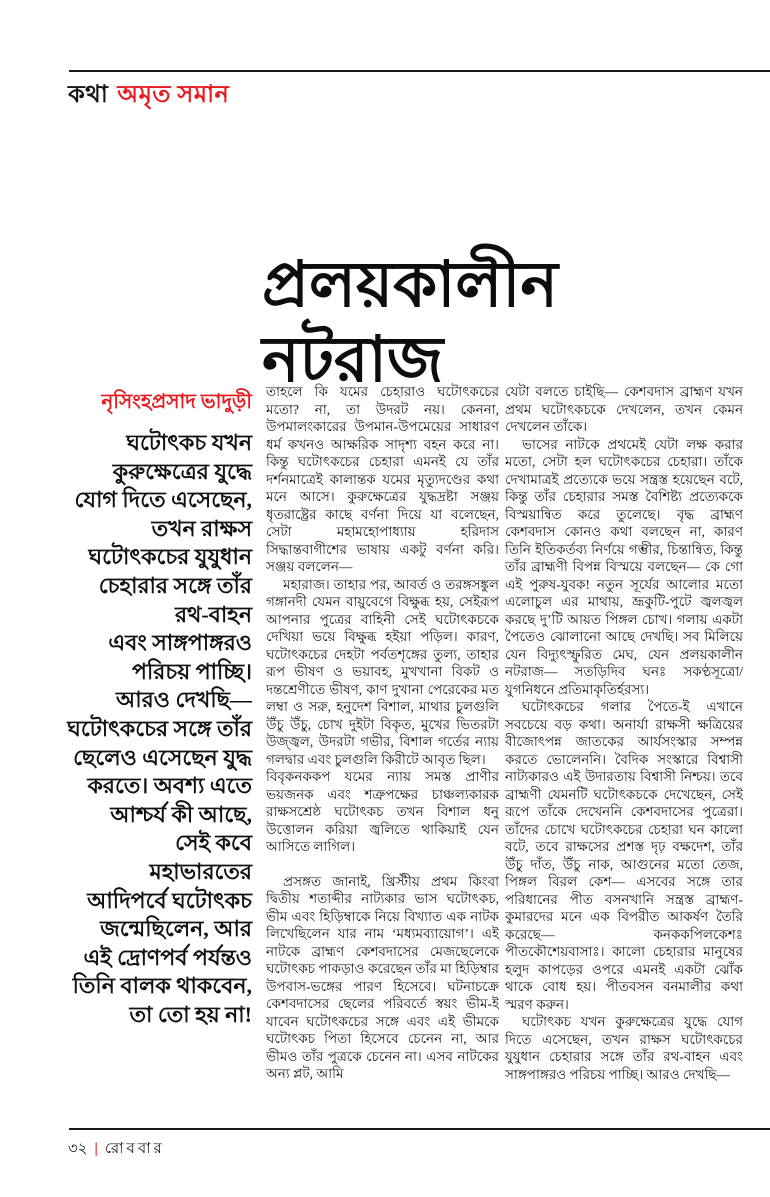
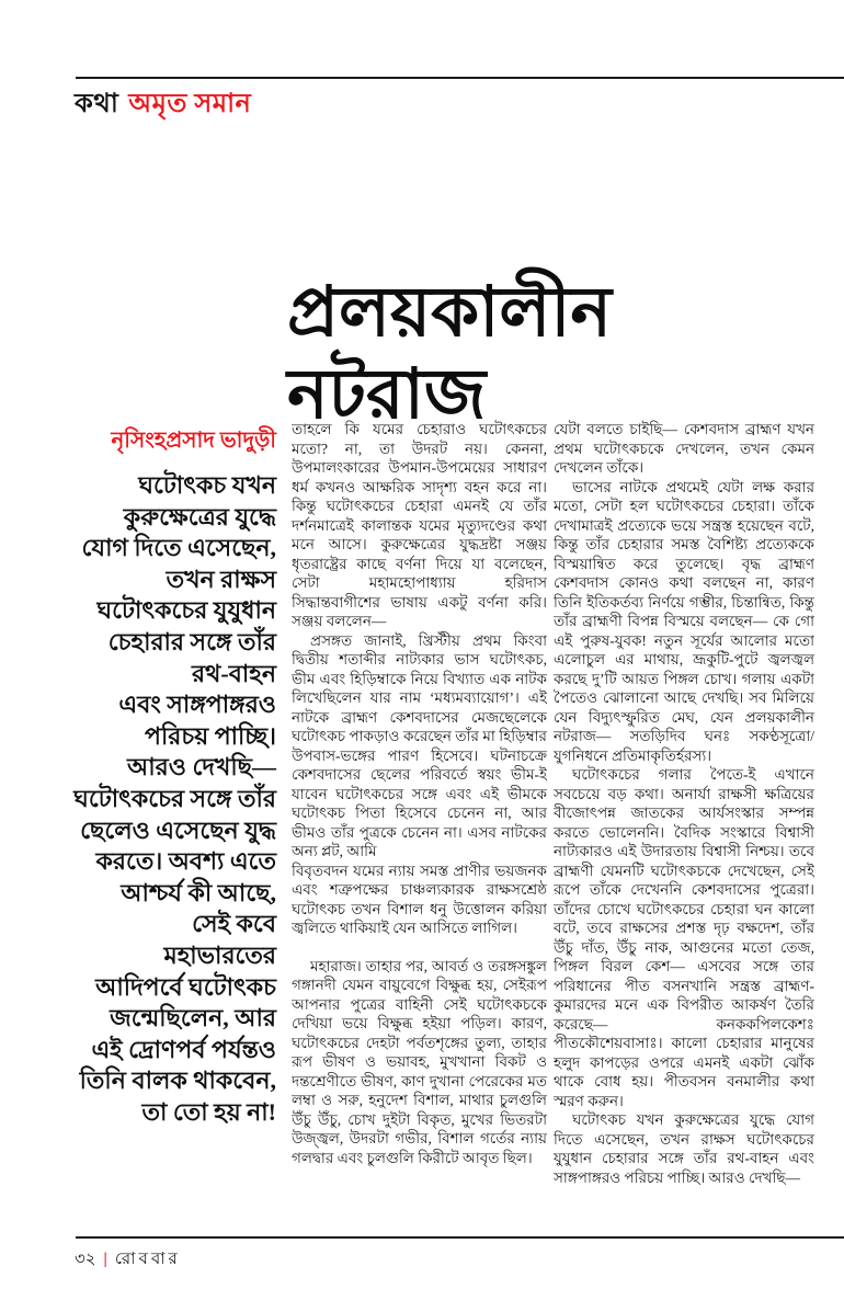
  কথা অমৃত সমান
  প্রলয়কালীন
  নটরাজ
  নৃসিংহপ্রসাদ ভাদুড়ী
  ঘটোৎকচ যখন
  কুরুক্ষেত্রের যুদ্ধে
  যোগ দিতে এসেছেন,
  তখন রাক্ষস
  ঘটোৎকচের যুযুধান
  চেহারার সঙ্গে তাঁর
  রথ-বাহন
  এবং সাঙ্গপাঙ্গরও
  পরিচয় পাচ্ছি।
  আরও দেখছি—
  ঘটোৎকচের সঙ্গে তাঁর
  ছেলেও এসেছেন যুদ্ধ
  করতে। অবশ্য এতে
  আশ্চর্য কী আছে,
  সেই কবে
  মহাভারতের
  আদিপর্বে ঘটোৎকচ
  জন্মেছিলেন, আর
  এই দ্রোণপর্ব পর্যন্তও
  তিনি বালক থাকবেন,
  তা তো হয় না!
  তাহলে কি যমের চেহারাও ঘটোৎকচের মতো? না, তা উদরট নয়। কেননা, উপমালংকারের উপমান-উপমেয়ের সাধারণ ধর্ম কখনও আক্ষরিক সাদৃশ্য বহন করে না। কিন্তু ঘটোৎকচের চেহারা এমনই যে তাঁর দর্শনমাত্রেই কালান্তক যমের মৃত্যুদণ্ডের কথা মনে আসে। কুরুক্ষেত্রের যুদ্ধদ্রষ্টা সঞ্জয় ধৃতরাষ্ট্রের কাছে বর্ণনা দিয়ে যা বলেছেন, সেটা মহামহোপাধ্যায় হরিদাস সিদ্ধান্তবাগীশের ভাষায় একটু বর্ণনা করি। সঞ্জয় বললেন—
- মহারাজ। তাহার পর, আবর্ত ও তরঙ্গসঙ্কুল গঙ্গানদী যেমন বায়ুবেগে বিক্ষুব্ধ হয়, সেইরূপ আপনার পুত্রের বাহিনী সেই ঘটোৎকচকে দেখিয়া ভয়ে বিক্ষুব্ধ হইয়া পড়িল। কারণ, ঘটোৎকচের দেহটা পর্বতশৃঙ্গের তুল্য, তাহার রূপ ভীষণ ও ভয়াবহ, মুখখানা বিকট ও দন্তশ্রেণীতে ভীষণ, কাণ দুখানা পেরেকের মত লম্বা ও সরু, হনুদেশ বিশাল, মাথার চুলগুলি উঁচু উঁচু, চোখ দুইটা বিকৃত, মুখের ভিতরটা উজ্জ্বল, উদরটা গভীর, বিশাল গর্তের ন্যায় গলদ্বার এবং চুলগুলি কিরীটে আবৃত ছিল।
+ প্রসঙ্গত জানাই, খ্রিস্টীয় প্রথম কিংবা দ্বিতীয় শতাব্দীর নাট্যকার ভাস ঘটোৎকচ, ভীম এবং হিড়িম্বাকে নিয়ে বিখ্যাত এক নাটক লিখেছিলেন যার নাম ‘মধ্যমব্যায়োগ’। এই নাটকে ব্রাহ্মণ কেশবদাসের মেজছেলেকে ঘটোৎকচ পাকড়াও করেছেন তাঁর মা হিড়িম্বার উপবাস-ভঙ্গের পারণ হিসেবে। ঘটনাচক্রে কেশবদাসের ছেলের পরিবর্তে স্বয়ং ভীম-ই যাবেন ঘটোৎকচের সঙ্গে এবং এই ভীমকে ঘটোৎকচ পিতা হিসেবে চেনেন না, আর ভীমও তাঁর পুত্রকে চেনেন না। এসব নাটকের অন্য প্লট, আমি
- বিবৃকনককপ যমের ন্যায় সমস্ত প্রাণীর ভয়জনক এবং শত্রুপক্ষের চাঞ্চল্যকারক রাক্ষসশ্রেষ্ঠ ঘটোৎকচ তখন বিশাল ধনু উত্তোলন করিয়া জ্বলিতে থাকিয়াই যেন আসিতে লাগিল।
+ বিবৃতবদন যমের ন্যায় সমস্ত প্রাণীর ভয়জনক এবং শত্রুপক্ষের চাঞ্চল্যকারক রাক্ষসশ্রেষ্ঠ ঘটোৎকচ তখন বিশাল ধনু উত্তোলন করিয়া জ্বলিতে থাকিয়াই যেন আসিতে লাগিল।
- প্রসঙ্গত জানাই, খ্রিস্টীয় প্রথম কিংবা দ্বিতীয় শতাব্দীর নাট্যকার ভাস ঘটোৎকচ, ভীম এবং হিড়িম্বাকে নিয়ে বিখ্যাত এক নাটক লিখেছিলেন যার নাম ‘মধ্যমব্যায়োগ’। এই নাটকে ব্রাহ্মণ কেশবদাসের মেজছেলেকে ঘটোৎকচ পাকড়াও করেছেন তাঁর মা হিড়িম্বার উপবাস-ভঙ্গের পারণ হিসেবে। ঘটনাচক্রে কেশবদাসের ছেলের পরিবর্তে স্বয়ং ভীম-ই যাবেন ঘটোৎকচের সঙ্গে এবং এই ভীমকে ঘটোৎকচ পিতা হিসেবে চেনেন না, আর ভীমও তাঁর পুত্রকে চেনেন না। এসব নাটকের অন্য প্লট, আমি
+ মহারাজ। তাহার পর, আবর্ত ও তরঙ্গসঙ্কুল গঙ্গানদী যেমন বায়ুবেগে বিক্ষুব্ধ হয়, সেইরূপ আপনার পুত্রের বাহিনী সেই ঘটোৎকচকে দেখিয়া ভয়ে বিক্ষুব্ধ হইয়া পড়িল। কারণ, ঘটোৎকচের দেহটা পর্বতশৃঙ্গের তুল্য, তাহার রূপ ভীষণ ও ভয়াবহ, মুখখানা বিকট ও দন্তশ্রেণীতে ভীষণ, কাণ দুখানা পেরেকের মত লম্বা ও সরু, হনুদেশ বিশাল, মাথার চুলগুলি উঁচু উঁচু, চোখ দুইটা বিকৃত, মুখের ভিতরটা উজ্জ্বল, উদরটা গভীর, বিশাল গর্তের ন্যায় গলদ্বার এবং চুলগুলি কিরীটে আবৃত ছিল।
  যেটা বলতে চাইছি— কেশবদাস ব্রাহ্মণ যখন প্রথম ঘটোৎকচকে দেখলেন, তখন কেমন দেখলেন তাঁকে।
  ভাসের নাটকে প্রথমেই যেটা লক্ষ করার মতো, সেটা হল ঘটোৎকচের চেহারা। তাঁকে দেখামাত্রই প্রত্যেকে ভয়ে সন্ত্রস্ত হয়েছেন বটে, কিন্তু তাঁর চেহারার সমস্ত বৈশিষ্ট্য প্রত্যেককে বিস্ময়ান্বিত করে তুলেছে। বৃদ্ধ ব্রাহ্মণ কেশবদাস কোনও কথা বলছেন না, কারণ তিনি ইতিকর্তব্য নির্ণয়ে গম্ভীর, চিন্তান্বিত, কিন্তু তাঁর ব্রাহ্মণী বিপন্ন বিস্ময়ে বলছেন— কে গো এই পুরুষ-যুবক! নতুন সূর্যের আলোর মতো এলোচুল এর মাথায়, ভ্রূকুটি-পুটে জ্বলজ্বল করছে দু’টি আয়ত পিঙ্গল চোখ। গলায় একটা পৈতেও ঝোলানো আছে দেখছি। সব মিলিয়ে যেন বিদ্যুৎস্ফুরিত মেঘ, যেন প্রলয়কালীন নটরাজ— সতড়িদিব ঘনঃ সকণ্ঠসূত্রো/ যুগনিধনে প্রতিমাকৃতির্হরস্য।
  ঘটোৎকচের গলার পৈতে-ই এখানে সবচেয়ে বড় কথা। অনার্যা রাক্ষসী ক্ষত্রিয়ের বীজোৎপন্ন জাতকের আর্যসংস্কার সম্পন্ন করতে ভোলেননি। বৈদিক সংস্কারে বিশ্বাসী নাট্যকারও এই উদারতায় বিশ্বাসী নিশ্চয়। তবে ব্রাহ্মণী যেমনটি ঘটোৎকচকে দেখেছেন, সেই রূপে তাঁকে দেখেননি কেশবদাসের পুত্রেরা। তাঁদের চোখে ঘটোৎকচের চেহারা ঘন কালো বটে, তবে রাক্ষসের প্রশস্ত দৃঢ় বক্ষদেশ, তাঁর উঁচু দাঁত, উঁচু নাক, আগুনের মতো তেজ, পিঙ্গল বিরল কেশ— এসবের সঙ্গে তার পরিধানের পীত বসনখানি সন্ত্রস্ত ব্রাহ্মণ-কুমারদের মনে এক বিপরীত আকর্ষণ তৈরি করেছে— কনককপিলকেশঃ পীতকৌশেয়বাসাঃ। কালো চেহারার মানুষের হলুদ কাপড়ের ওপরে এমনই একটা ঝোঁক থাকে বোধ হয়। পীতবসন বনমালীর কথা স্মরণ করুন।
  ঘটোৎকচ যখন কুরুক্ষেত্রের যুদ্ধে যোগ দিতে এসেছেন, তখন রাক্ষস ঘটোৎকচের যুযুধান চেহারার সঙ্গে তাঁর রথ-বাহন এবং সাঙ্গপাঙ্গরও পরিচয় পাচ্ছি। আরও দেখছি—
  ৩২ | রোববার
